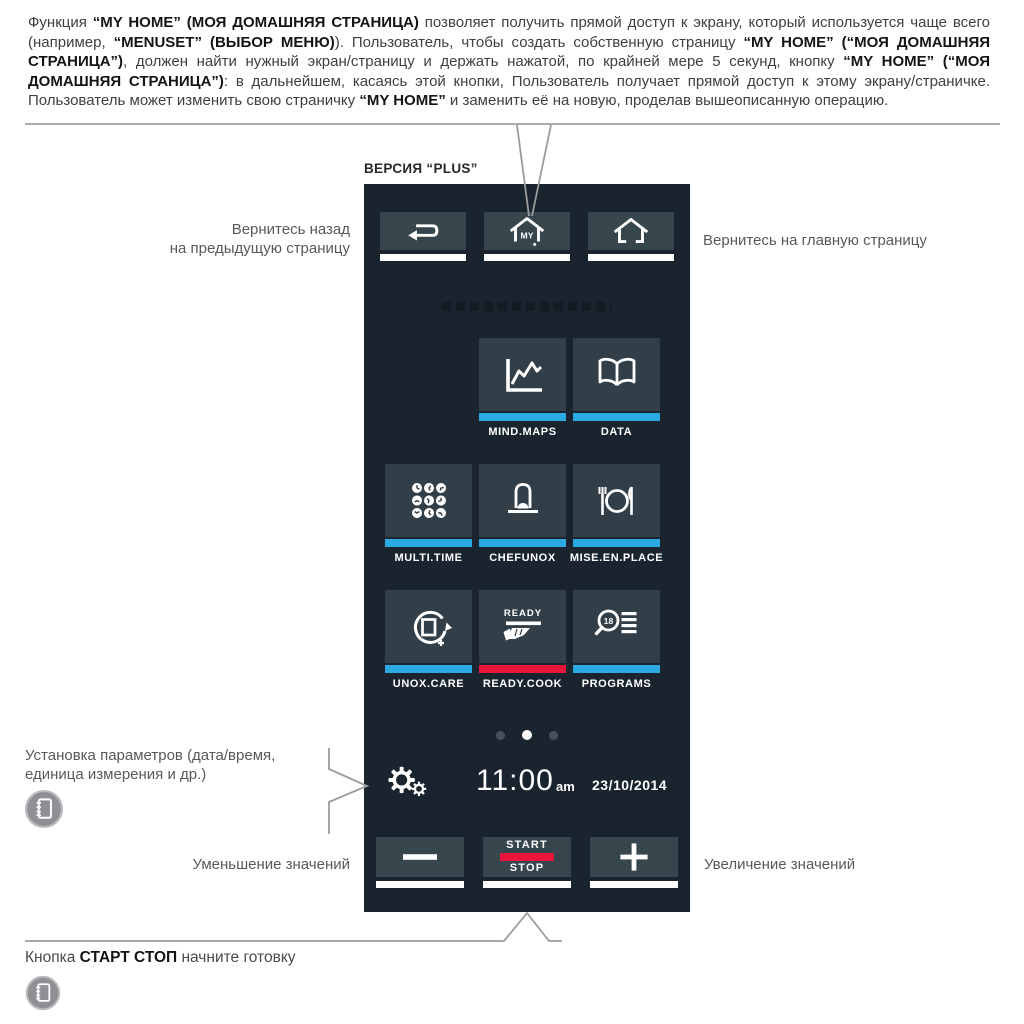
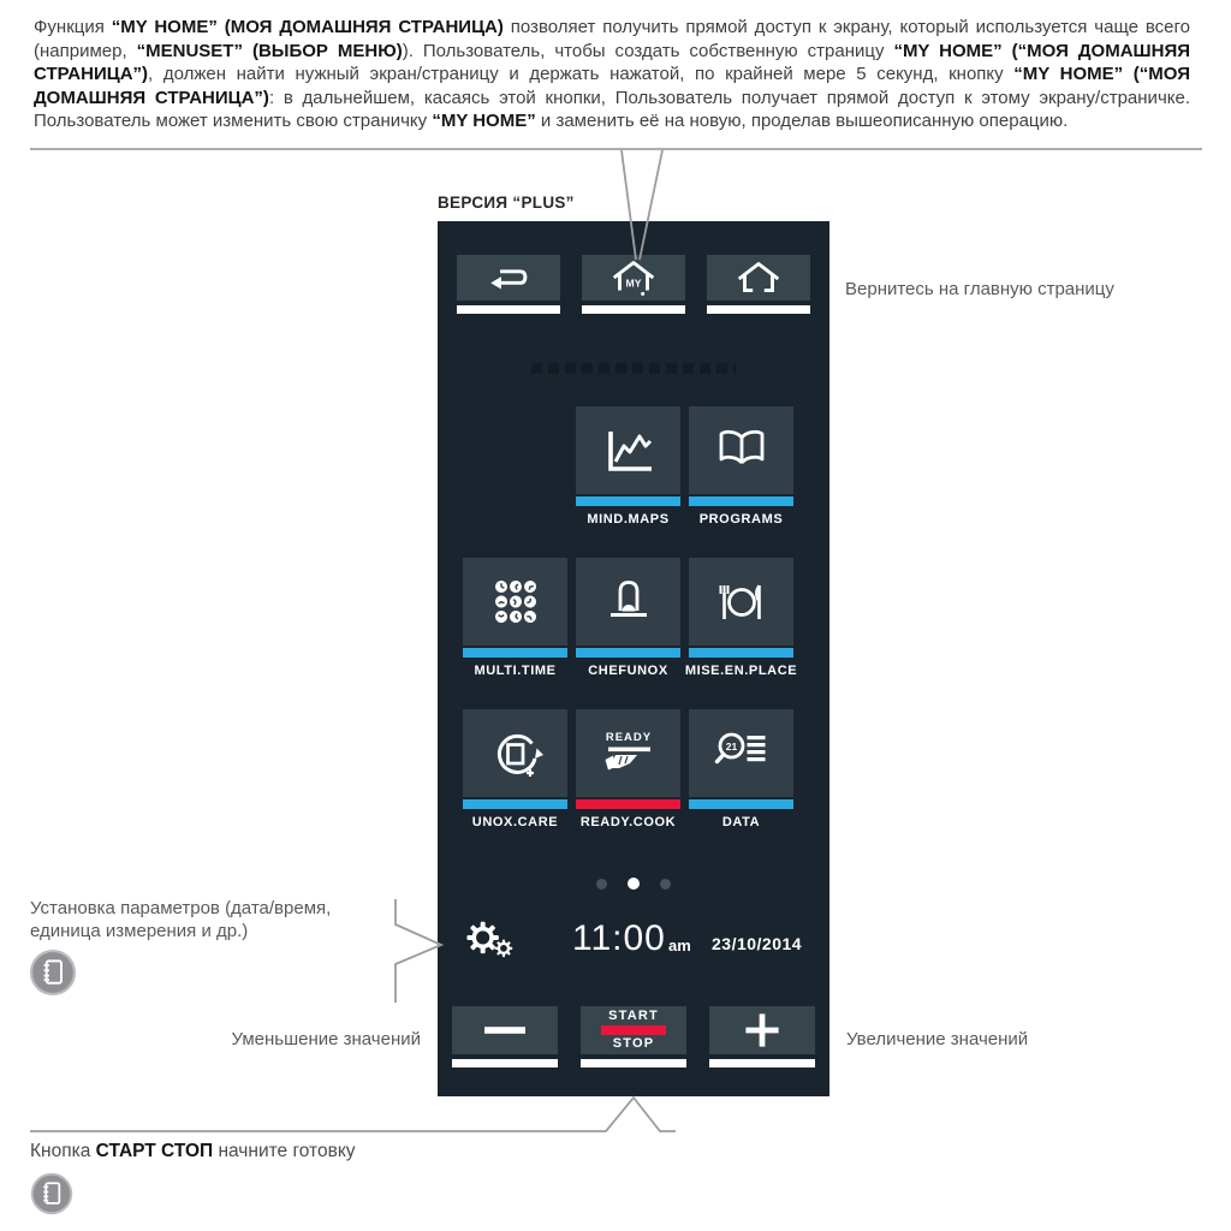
  Функция “MY HOME” (МОЯ ДОМАШНЯЯ СТРАНИЦА) позволяет получить прямой доступ к экрану, который используется чаще всего (например, “MENUSET” (ВЫБОР МЕНЮ)). Пользователь, чтобы создать собственную страницу “MY HOME” (“МОЯ ДОМАШНЯЯ СТРАНИЦА”), должен найти нужный экран/страницу и держать нажатой, по крайней мере 5 секунд, кнопку “MY HOME” (“МОЯ ДОМАШНЯЯ СТРАНИЦА”): в дальнейшем, касаясь этой кнопки, Пользователь получает прямой доступ к этому экрану/страничке. Пользователь может изменить свою страничку “MY HOME” и заменить её на новую, проделав вышеописанную операцию.
  ВЕРСИЯ “PLUS”
  MY
  MIND.MAPS
- DATA
+ PROGRAMS
  MULTI.TIME
  CHEFUNOX
  MISE.EN.PLACE
  UNOX.CARE
  READY
  READY.COOK
- 18
+ 21
- PROGRAMS
+ DATA
  11:00
  am
  23/10/2014
  START
  STOP
- Вернитесь назад
- на предыдущую страницу
  Вернитесь на главную страницу
  Установка параметров (дата/время,
  единица измерения и др.)
  Уменьшение значений
  Увеличение значений
  Кнопка СТАРТ СТОП начните готовку
